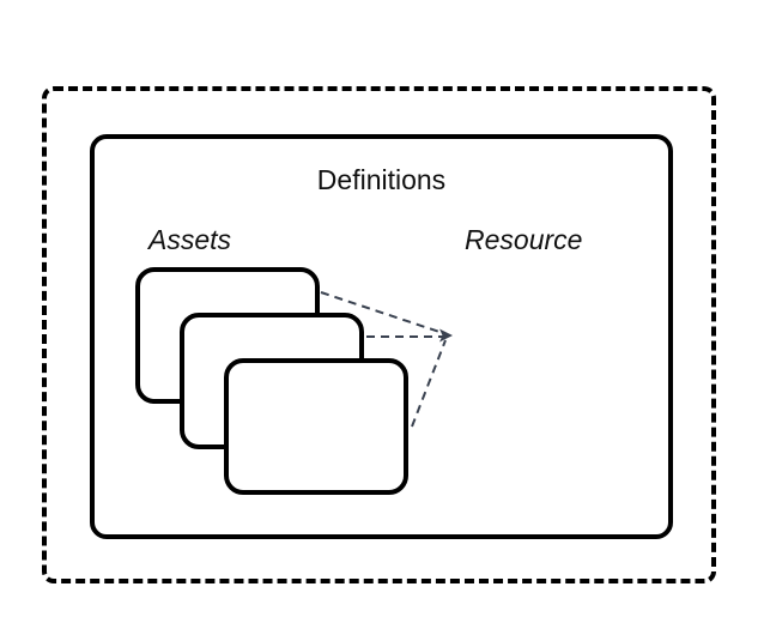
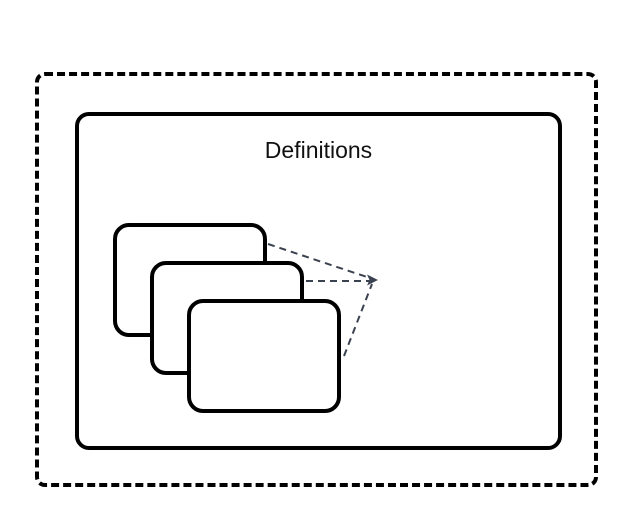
  Definitions
- Assets
- Resource
